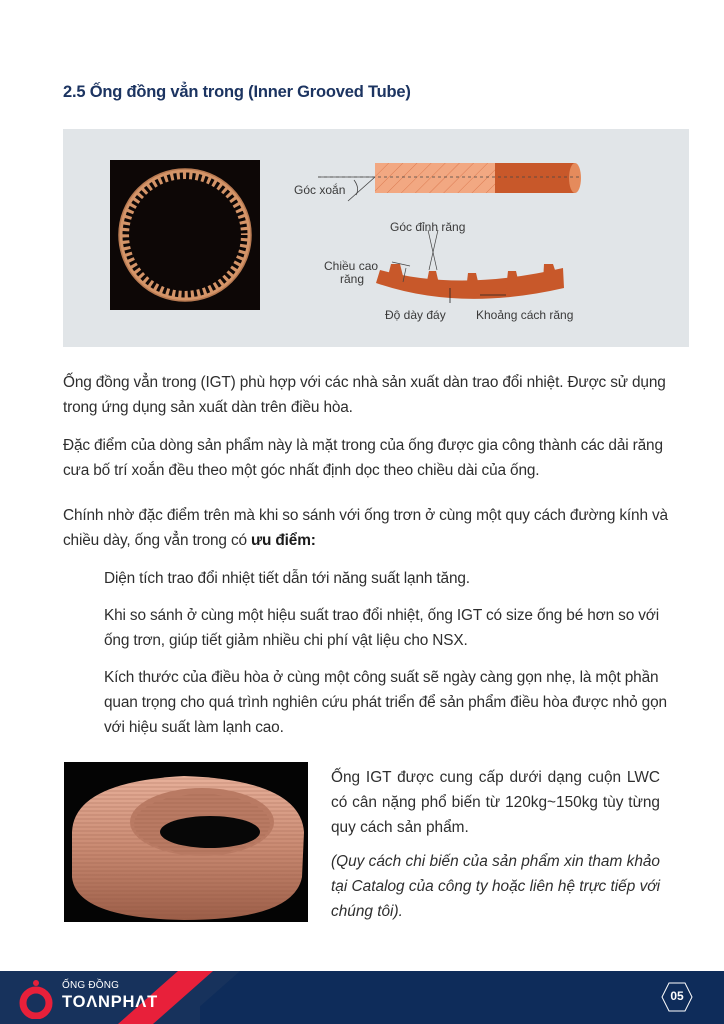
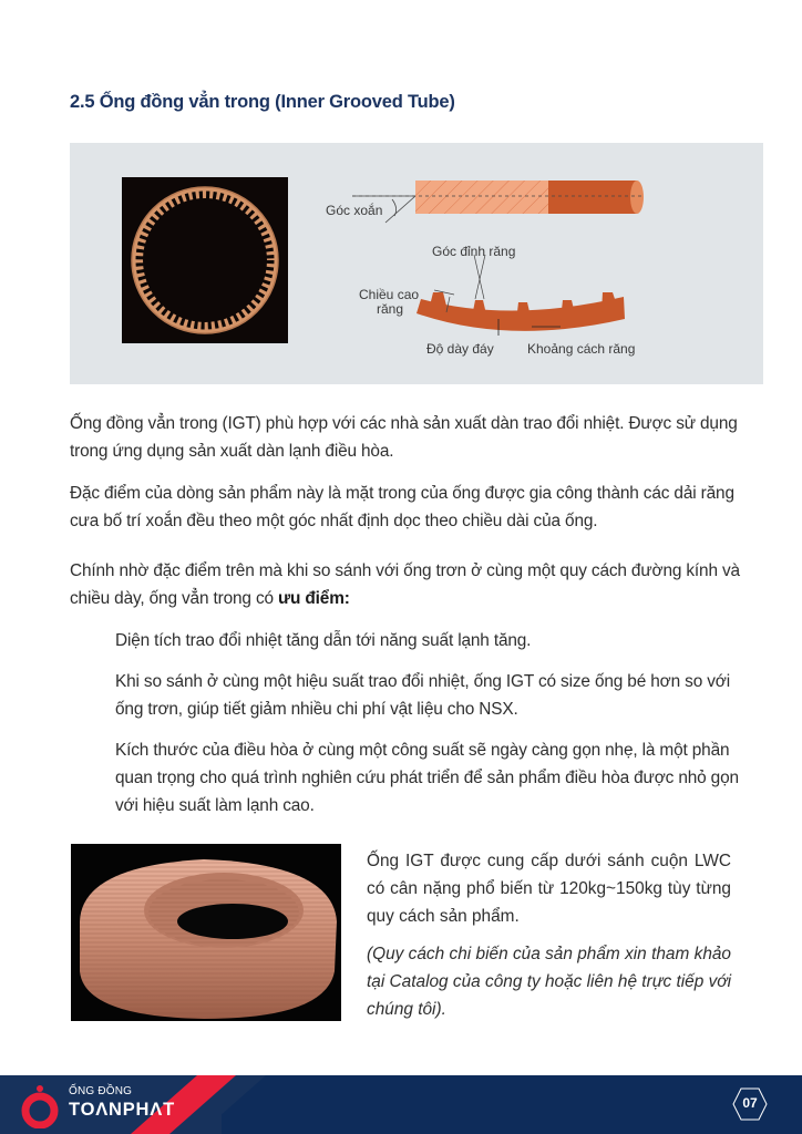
  2.5 Ống đồng vẳn trong (Inner Grooved Tube)
  Góc xoắn
  Góc đỉnh răng
  Chiều cao
  răng
  Độ dày đáy
  Khoảng cách răng
- Ống đồng vẳn trong (IGT) phù hợp với các nhà sản xuất dàn trao đổi nhiệt. Được sử dụng trong ứng dụng sản xuất dàn trên điều hòa.
+ Ống đồng vẳn trong (IGT) phù hợp với các nhà sản xuất dàn trao đổi nhiệt. Được sử dụng trong ứng dụng sản xuất dàn lạnh điều hòa.
  Đặc điểm của dòng sản phẩm này là mặt trong của ống được gia công thành các dải răng cưa bố trí xoắn đều theo một góc nhất định dọc theo chiều dài của ống.
  Chính nhờ đặc điểm trên mà khi so sánh với ống trơn ở cùng một quy cách đường kính và chiều dày, ống vẳn trong có ưu điểm:
- Diện tích trao đổi nhiệt tiết dẫn tới năng suất lạnh tăng.
+ Diện tích trao đổi nhiệt tăng dẫn tới năng suất lạnh tăng.
  Khi so sánh ở cùng một hiệu suất trao đổi nhiệt, ống IGT có size ống bé hơn so với ống trơn, giúp tiết giảm nhiều chi phí vật liệu cho NSX.
  Kích thước của điều hòa ở cùng một công suất sẽ ngày càng gọn nhẹ, là một phần quan trọng cho quá trình nghiên cứu phát triển để sản phẩm điều hòa được nhỏ gọn với hiệu suất làm lạnh cao.
- Ống IGT được cung cấp dưới dạng cuộn LWC có cân nặng phổ biến từ 120kg~150kg tùy từng quy cách sản phẩm.
+ Ống IGT được cung cấp dưới sánh cuộn LWC có cân nặng phổ biến từ 120kg~150kg tùy từng quy cách sản phẩm.
  (Quy cách chi biến của sản phẩm xin tham khảo tại Catalog của công ty hoặc liên hệ trực tiếp với chúng tôi).
  ỐNG ĐỒNG
  TOΛNPHΛT
- 05
+ 07
